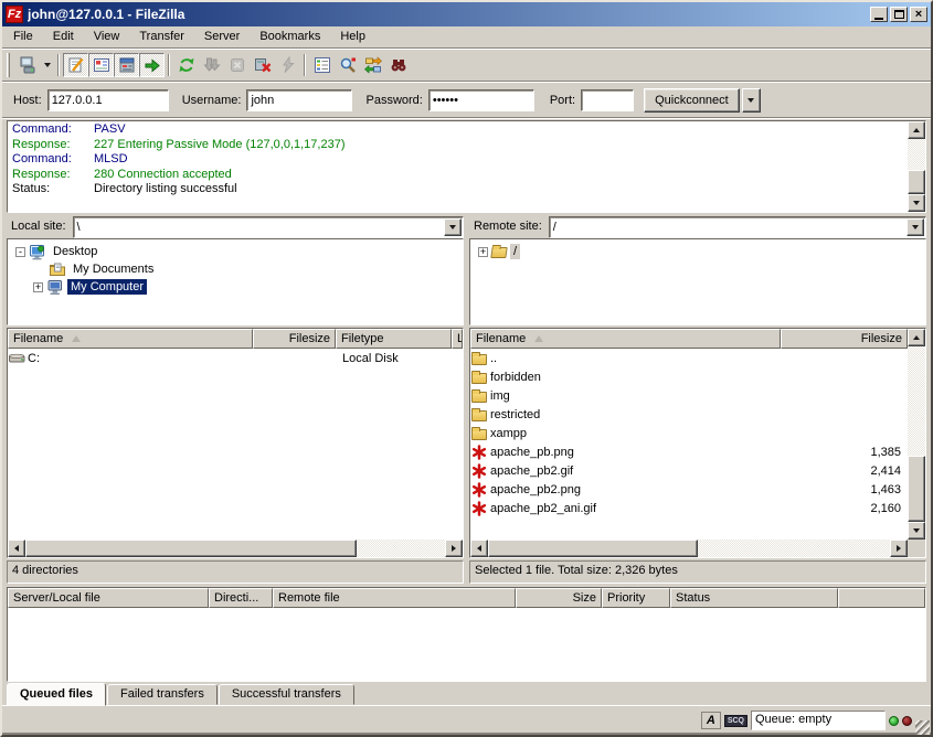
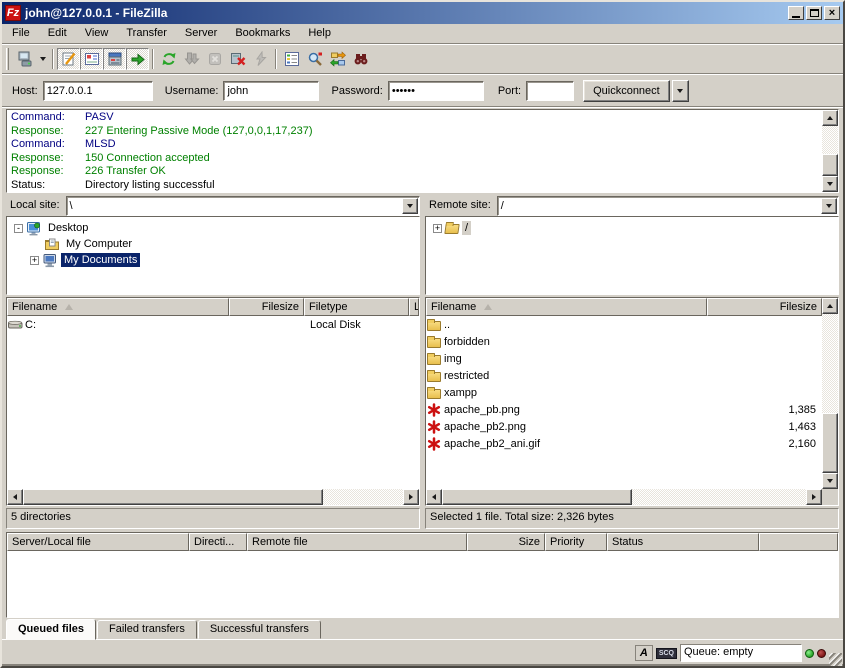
  Fz
  john@127.0.0.1 - FileZilla
  ×
  File
  Edit
  View
  Transfer
  Server
  Bookmarks
  Help
  Host:
  127.0.0.1
  Username:
  john
  Password:
  ••••••
  Port:
  Quickconnect
  Command: PASV
  Response: 227 Entering Passive Mode (127,0,0,1,17,237)
  Command: MLSD
- Response: 280 Connection accepted
+ Response: 150 Connection accepted
+ Response: 226 Transfer OK
  Status: Directory listing successful
  Local site:
  \
  -
  Desktop
- My Documents
+ My Computer
  +
- My Computer
+ My Documents
  Remote site:
  /
  +
  /
  Filename
  Filesize
  Filetype
  L
  C:
  Local Disk
  Filename
  Filesize
  ..
  forbidden
  img
  restricted
  xampp
  apache_pb.png
  1,385
- apache_pb2.gif
- 2,414
  apache_pb2.png
  1,463
  apache_pb2_ani.gif
  2,160
- 4 directories
+ 5 directories
  Selected 1 file. Total size: 2,326 bytes
  Server/Local file
  Directi...
  Remote file
  Size
  Priority
  Status
  Queued files
  Failed transfers
  Successful transfers
  A
  Queue: empty
